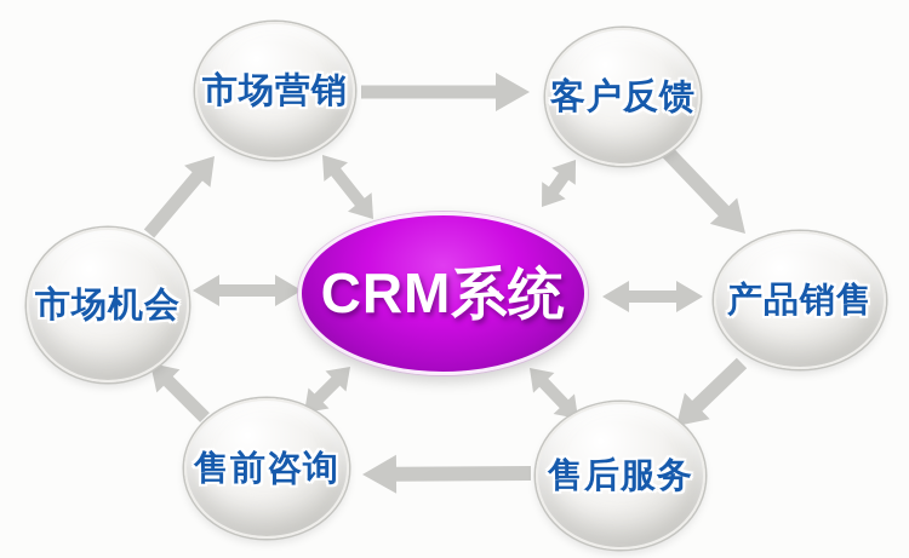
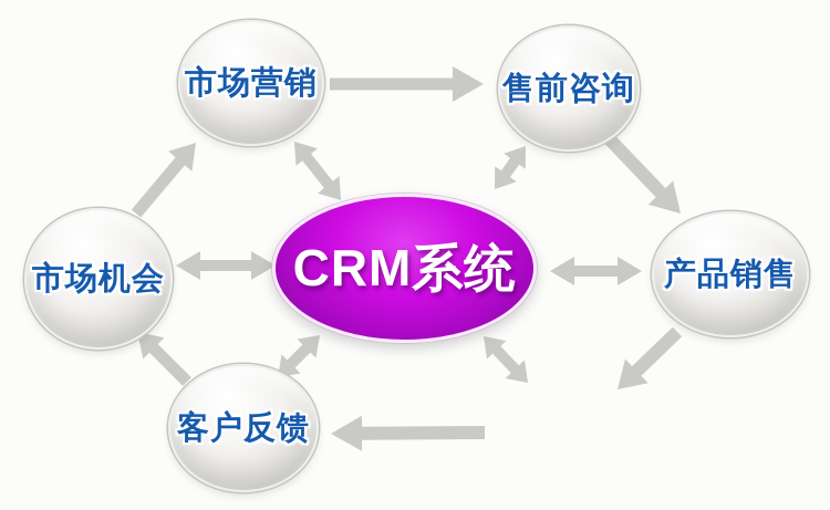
  市场营销
- 客户反馈
+ 售前咨询
  市场机会
  产品销售
- 售前咨询
+ 客户反馈
- 售后服务
  CRM系统
